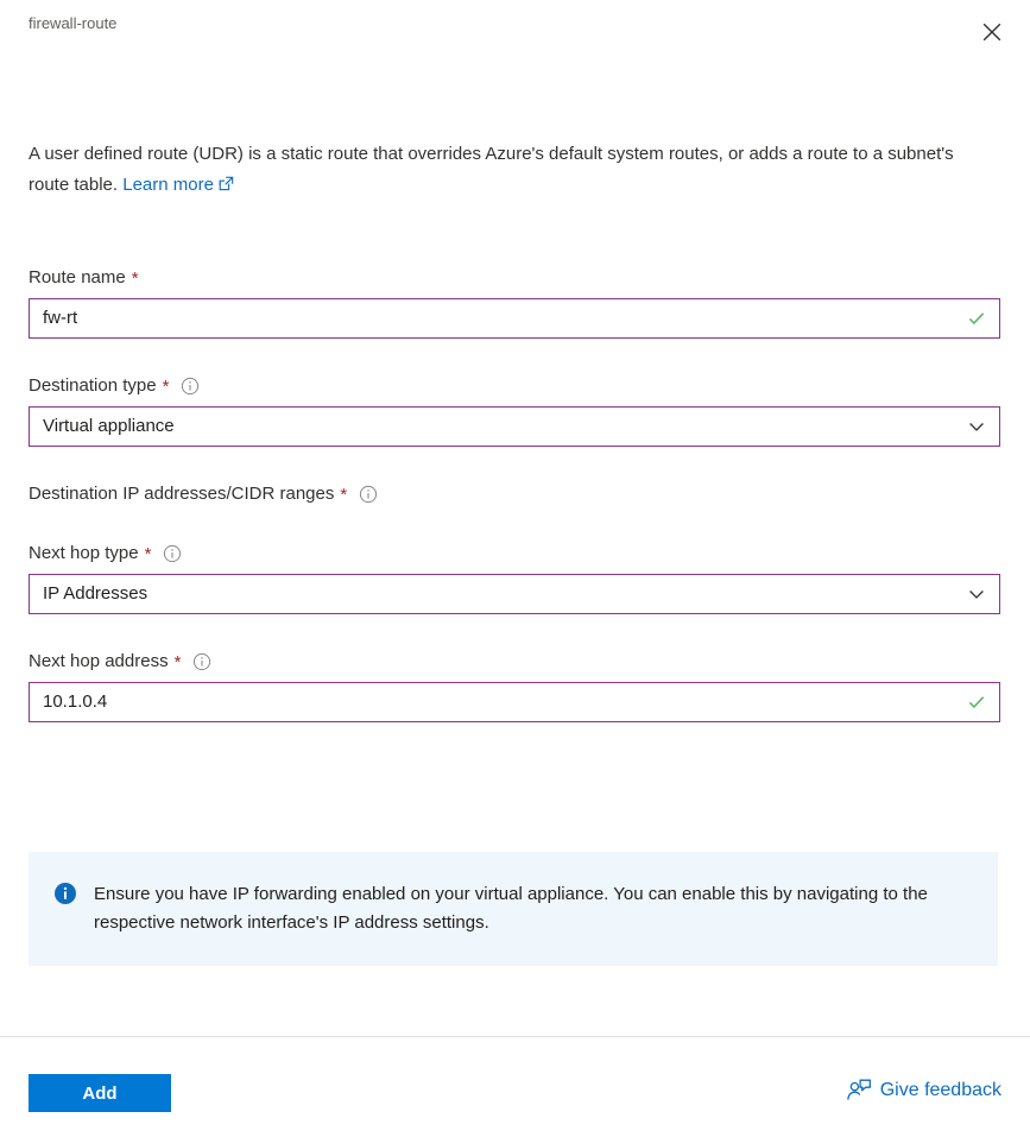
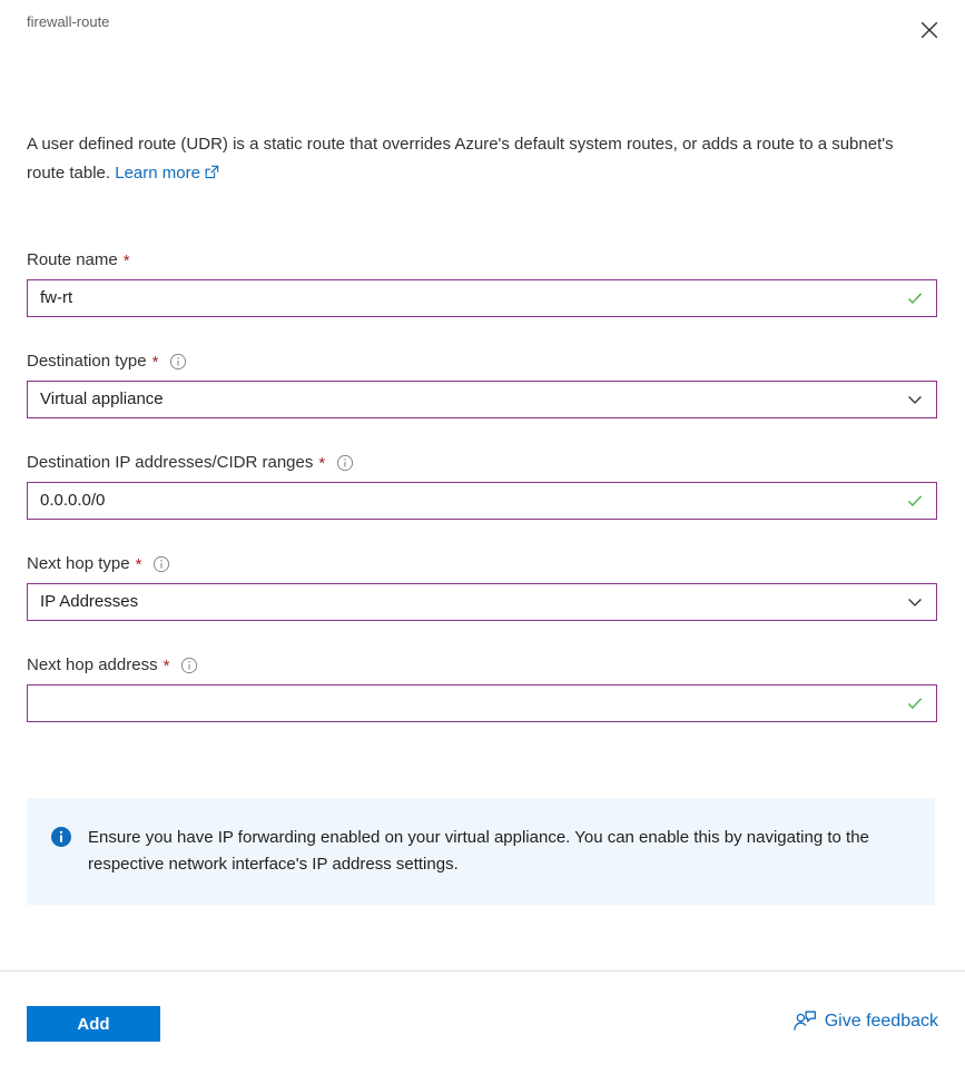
  firewall-route
  A user defined route (UDR) is a static route that overrides Azure's default system routes, or adds a route to a subnet's route table. Learn more
  Route name
  *
  fw-rt
  Destination type
  *
  Virtual appliance
  Destination IP addresses/CIDR ranges
  *
+ 0.0.0.0/0
  Next hop type
  *
  IP Addresses
  Next hop address
  *
- 10.1.0.4
  Ensure you have IP forwarding enabled on your virtual appliance. You can enable this by navigating to the respective network interface's IP address settings.
  Add
  Give feedback
